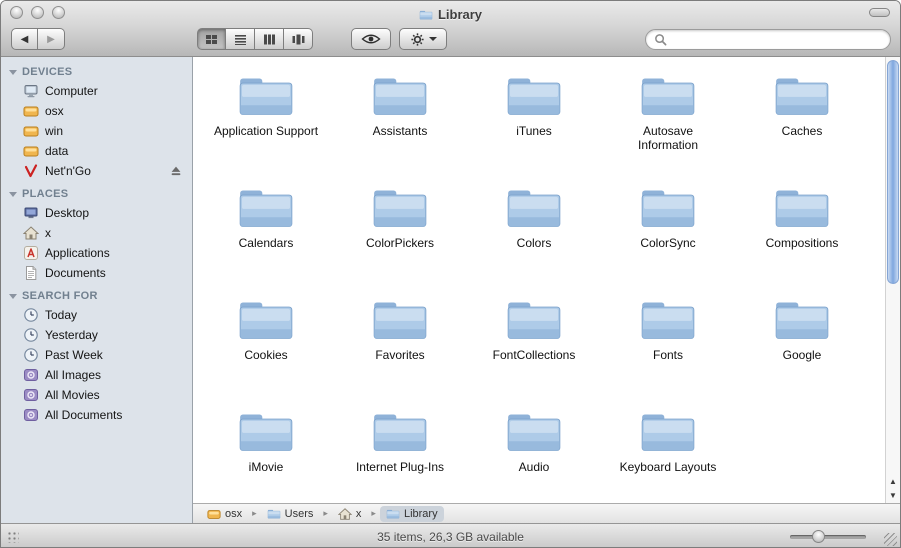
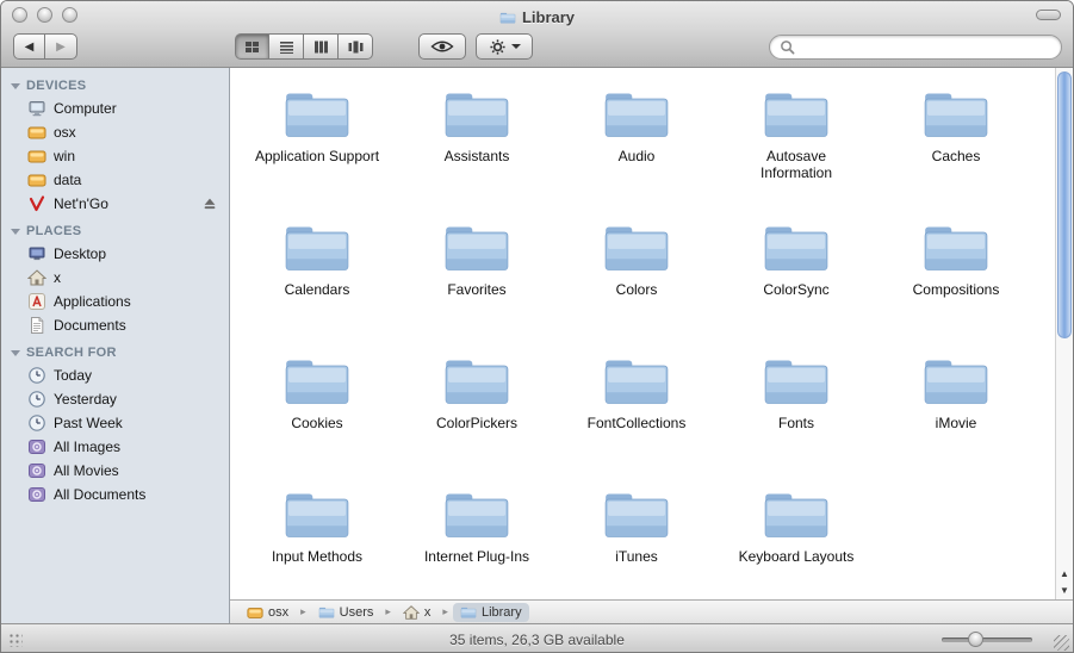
  Library
  ◀
  ▶
  DEVICES
  Computer
  osx
  win
  data
  Net'n'Go
  PLACES
  Desktop
  x
  Applications
  Documents
  SEARCH FOR
  Today
  Yesterday
  Past Week
  All Images
  All Movies
  All Documents
  Application Support
  Assistants
- iTunes
+ Audio
  Autosave Information
  Caches
  Calendars
- ColorPickers
+ Favorites
  Colors
  ColorSync
  Compositions
  Cookies
- Favorites
+ ColorPickers
  FontCollections
  Fonts
- Google
  iMovie
+ Input Methods
  Internet Plug-Ins
- Audio
+ iTunes
  Keyboard Layouts
  ▲
  ▼
  osx
  ▸
  Users
  ▸
  x
  ▸
  Library
  35 items, 26,3 GB available
